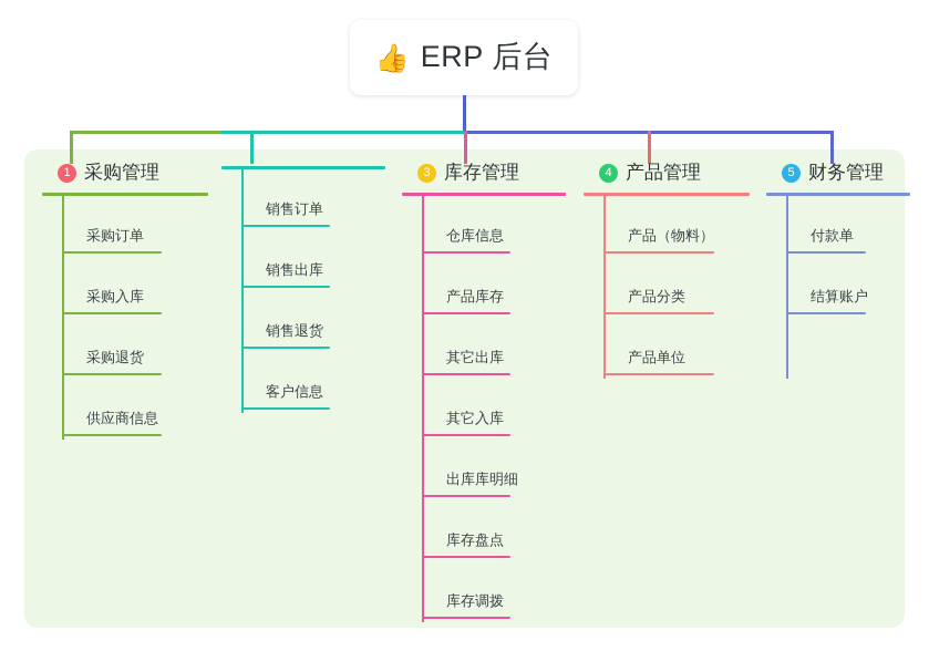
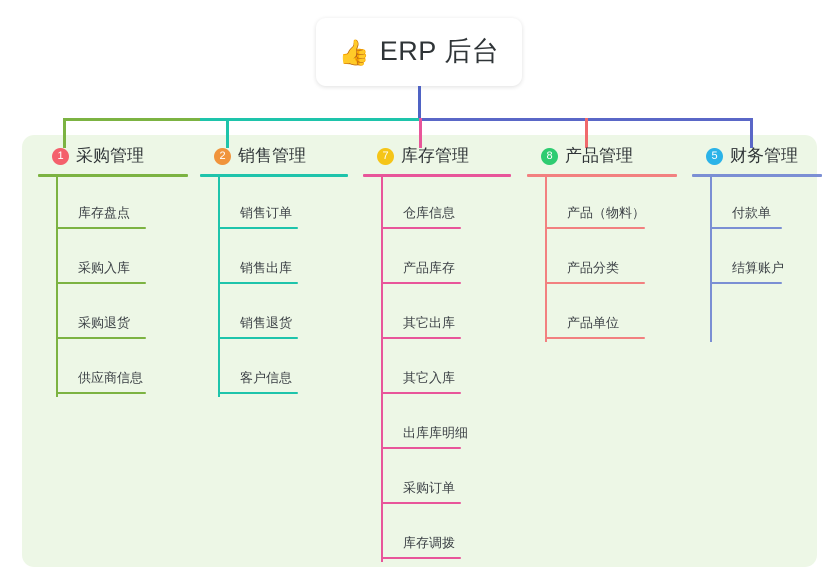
  👍
  ERP 后台
  1
  采购管理
- 采购订单
+ 库存盘点
  采购入库
  采购退货
  供应商信息
+ 2
+ 销售管理
  销售订单
  销售出库
  销售退货
  客户信息
- 3
+ 7
  库存管理
  仓库信息
  产品库存
  其它出库
  其它入库
  出库库明细
- 库存盘点
+ 采购订单
  库存调拨
- 4
+ 8
  产品管理
  产品（物料）
  产品分类
  产品单位
  5
  财务管理
  付款单
  结算账户
